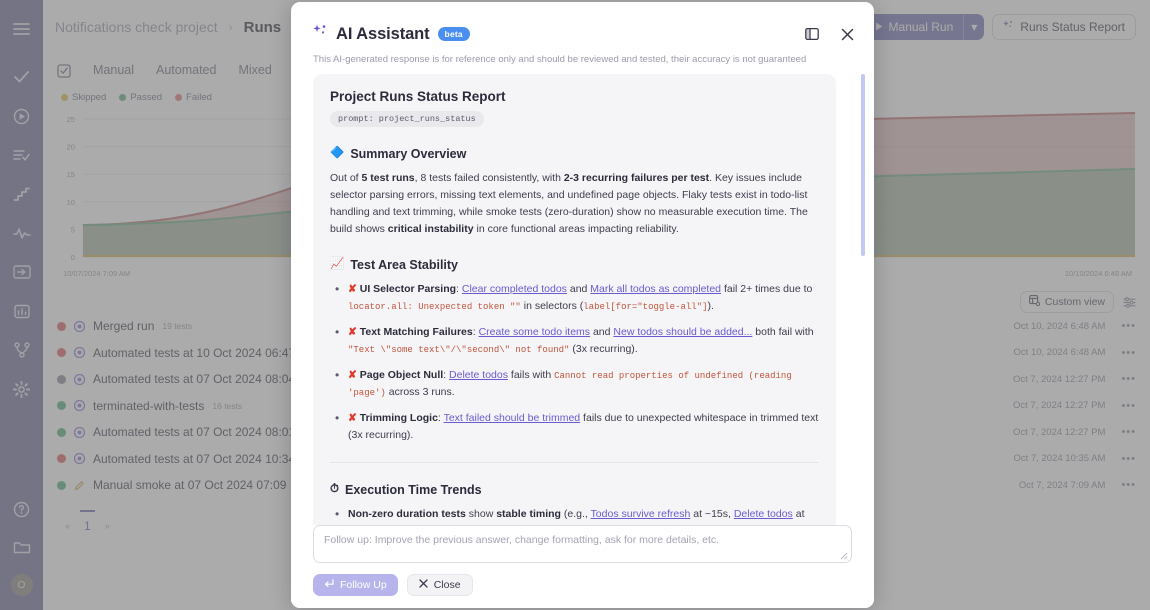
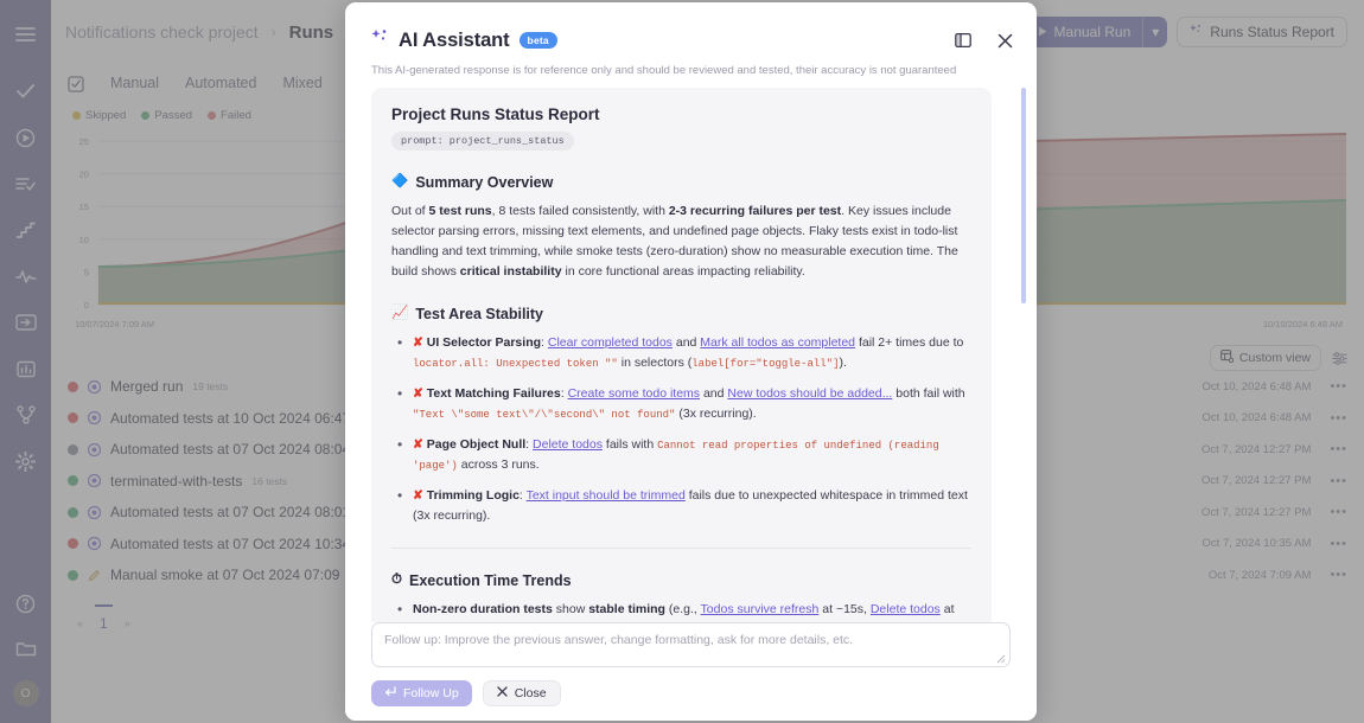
  O
  Notifications check project
  ›
  Runs
  Manual Run
  ▾
  Runs Status Report
  Manual
  Automated
  Mixed
  Skipped
  Passed
  Failed
  25
  20
  15
  10
  5
  0
  10/07/2024 7:09 AM
  10/10/2024 6:48 AM
  Custom view
  Merged run
  19 tests
  Oct 10, 2024 6:48 AM
  •••
  Automated tests at 10 Oct 2024 06:4
  Oct 10, 2024 6:48 AM
  •••
  Automated tests at 07 Oct 2024 08:0
  Oct 7, 2024 12:27 PM
  •••
  terminated-with-tests
  16 tests
  Oct 7, 2024 12:27 PM
  •••
  Automated tests at 07 Oct 2024 08:0
  Oct 7, 2024 12:27 PM
  •••
  Automated tests at 07 Oct 2024 10:3
  Oct 7, 2024 10:35 AM
  •••
  Manual smoke at 07 Oct 2024 07:09
  Oct 7, 2024 7:09 AM
  •••
  1
  AI Assistant
  beta
  This AI-generated response is for reference only and should be reviewed and tested, their accuracy is not guaranteed
  Project Runs Status Report
  prompt: project_runs_status
  🔷
  Summary Overview
  Out of 5 test runs, 8 tests failed consistently, with 2-3 recurring failures per test. Key issues include selector parsing errors, missing text elements, and undefined page objects. Flaky tests exist in todo-list handling and text trimming, while smoke tests (zero-duration) show no measurable execution time. The build shows critical instability in core functional areas impacting reliability.
  📈
  Test Area Stability
  ✘ UI Selector Parsing: Clear completed todos and Mark all todos as completed fail 2+ times due to locator.all: Unexpected token "" in selectors (label[for="toggle-all"]).
  ✘ Text Matching Failures: Create some todo items and New todos should be added... both fail with "Text \"some text\"/\"second\" not found" (3x recurring).
  ✘ Page Object Null: Delete todos fails with Cannot read properties of undefined (reading 'page') across 3 runs.
- ✘ Trimming Logic: Text failed should be trimmed fails due to unexpected whitespace in trimmed text (3x recurring).
+ ✘ Trimming Logic: Text input should be trimmed fails due to unexpected whitespace in trimmed text (3x recurring).
  ⏱
  Execution Time Trends
  Non-zero duration tests show stable timing (e.g., Todos survive refresh at ~15s, Delete todos at
  Follow up: Improve the previous answer, change formatting, ask for more details, etc.
  Follow Up
  Close
